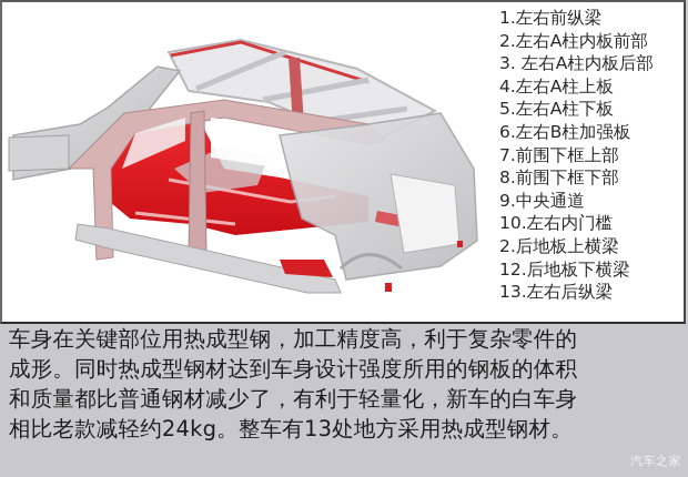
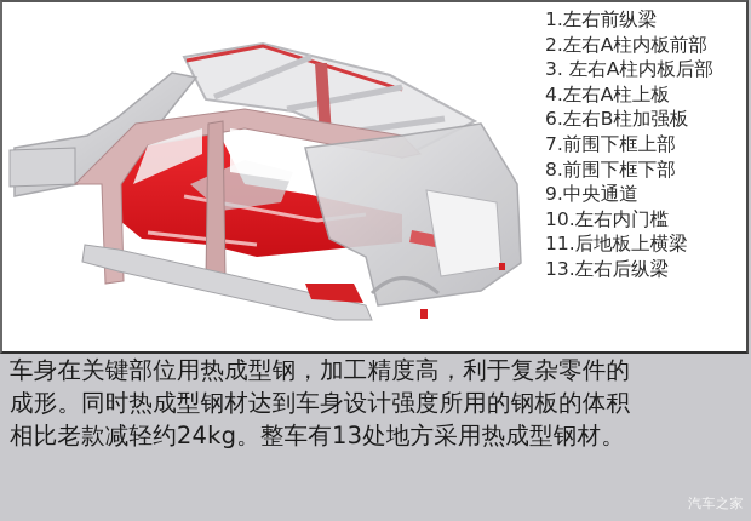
  1.左右前纵梁
  2.左右A柱内板前部
  3. 左右A柱内板后部
  4.左右A柱上板
- 5.左右A柱下板
  6.左右B柱加强板
  7.前围下框上部
  8.前围下框下部
  9.中央通道
  10.左右内门槛
- 2.后地板上横梁
+ 11.后地板上横梁
- 12.后地板下横梁
  13.左右后纵梁
  车身在关键部位用热成型钢，加工精度高，利于复杂零件的
  成形。同时热成型钢材达到车身设计强度所用的钢板的体积
- 和质量都比普通钢材减少了，有利于轻量化，新车的白车身
  相比老款减轻约24kg。整车有13处地方采用热成型钢材。
  汽车之家
